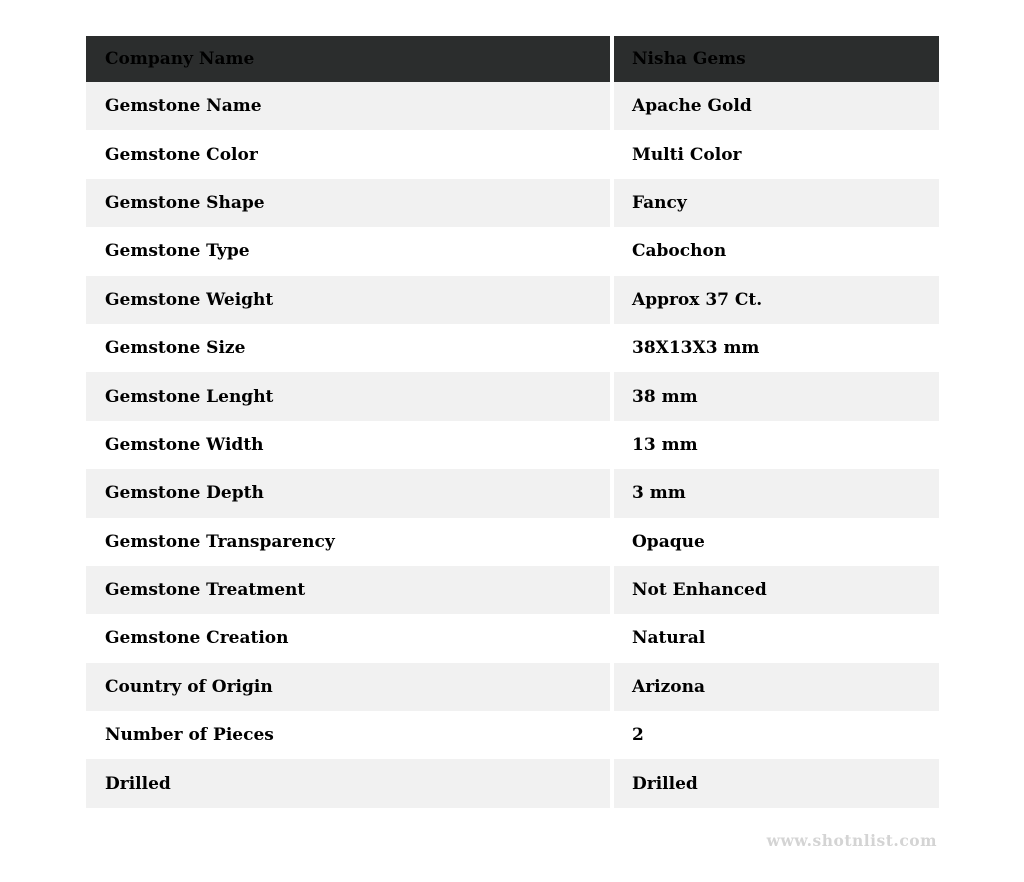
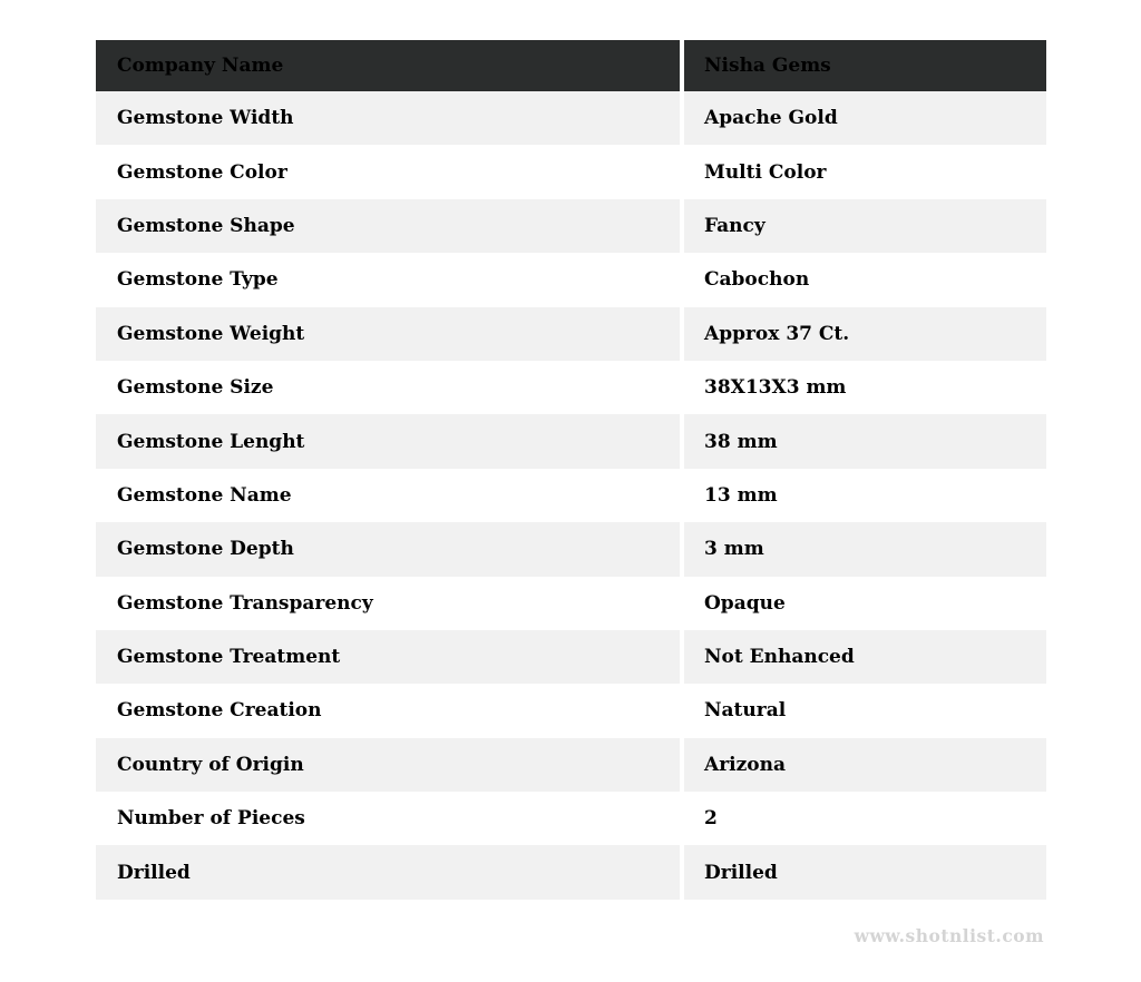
  Company Name
  Nisha Gems
- Gemstone Name
+ Gemstone Width
  Apache Gold
  Gemstone Color
  Multi Color
  Gemstone Shape
  Fancy
  Gemstone Type
  Cabochon
  Gemstone Weight
  Approx 37 Ct.
  Gemstone Size
  38X13X3 mm
  Gemstone Lenght
  38 mm
- Gemstone Width
+ Gemstone Name
  13 mm
  Gemstone Depth
  3 mm
  Gemstone Transparency
  Opaque
  Gemstone Treatment
  Not Enhanced
  Gemstone Creation
  Natural
  Country of Origin
  Arizona
  Number of Pieces
  2
  Drilled
  Drilled
  www.shotnlist.com
